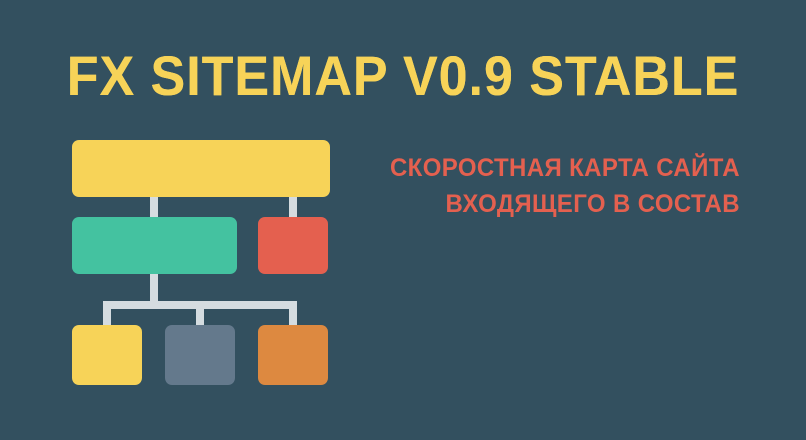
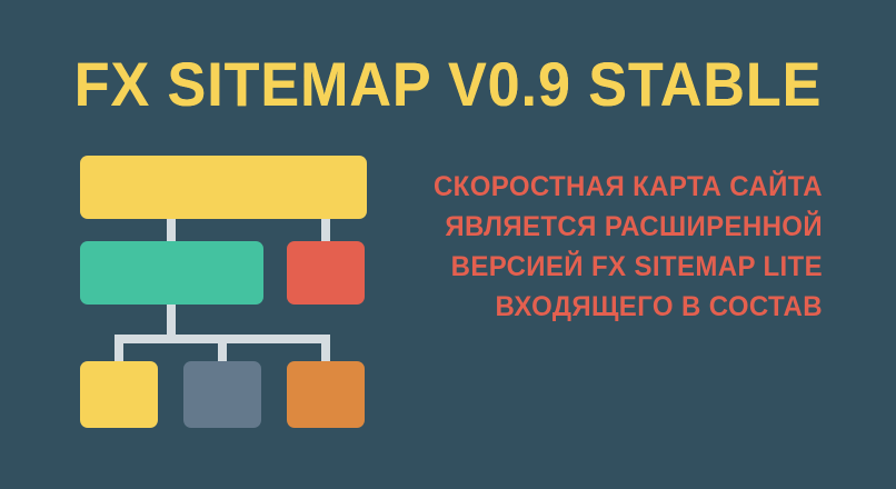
  FX SITEMAP V0.9 STABLE
  СКОРОСТНАЯ КАРТА САЙТА
+ ЯВЛЯЕТСЯ РАСШИРЕННОЙ
+ ВЕРСИЕЙ FX SITEMAP LITE
  ВХОДЯЩЕГО В СОСТАВ
